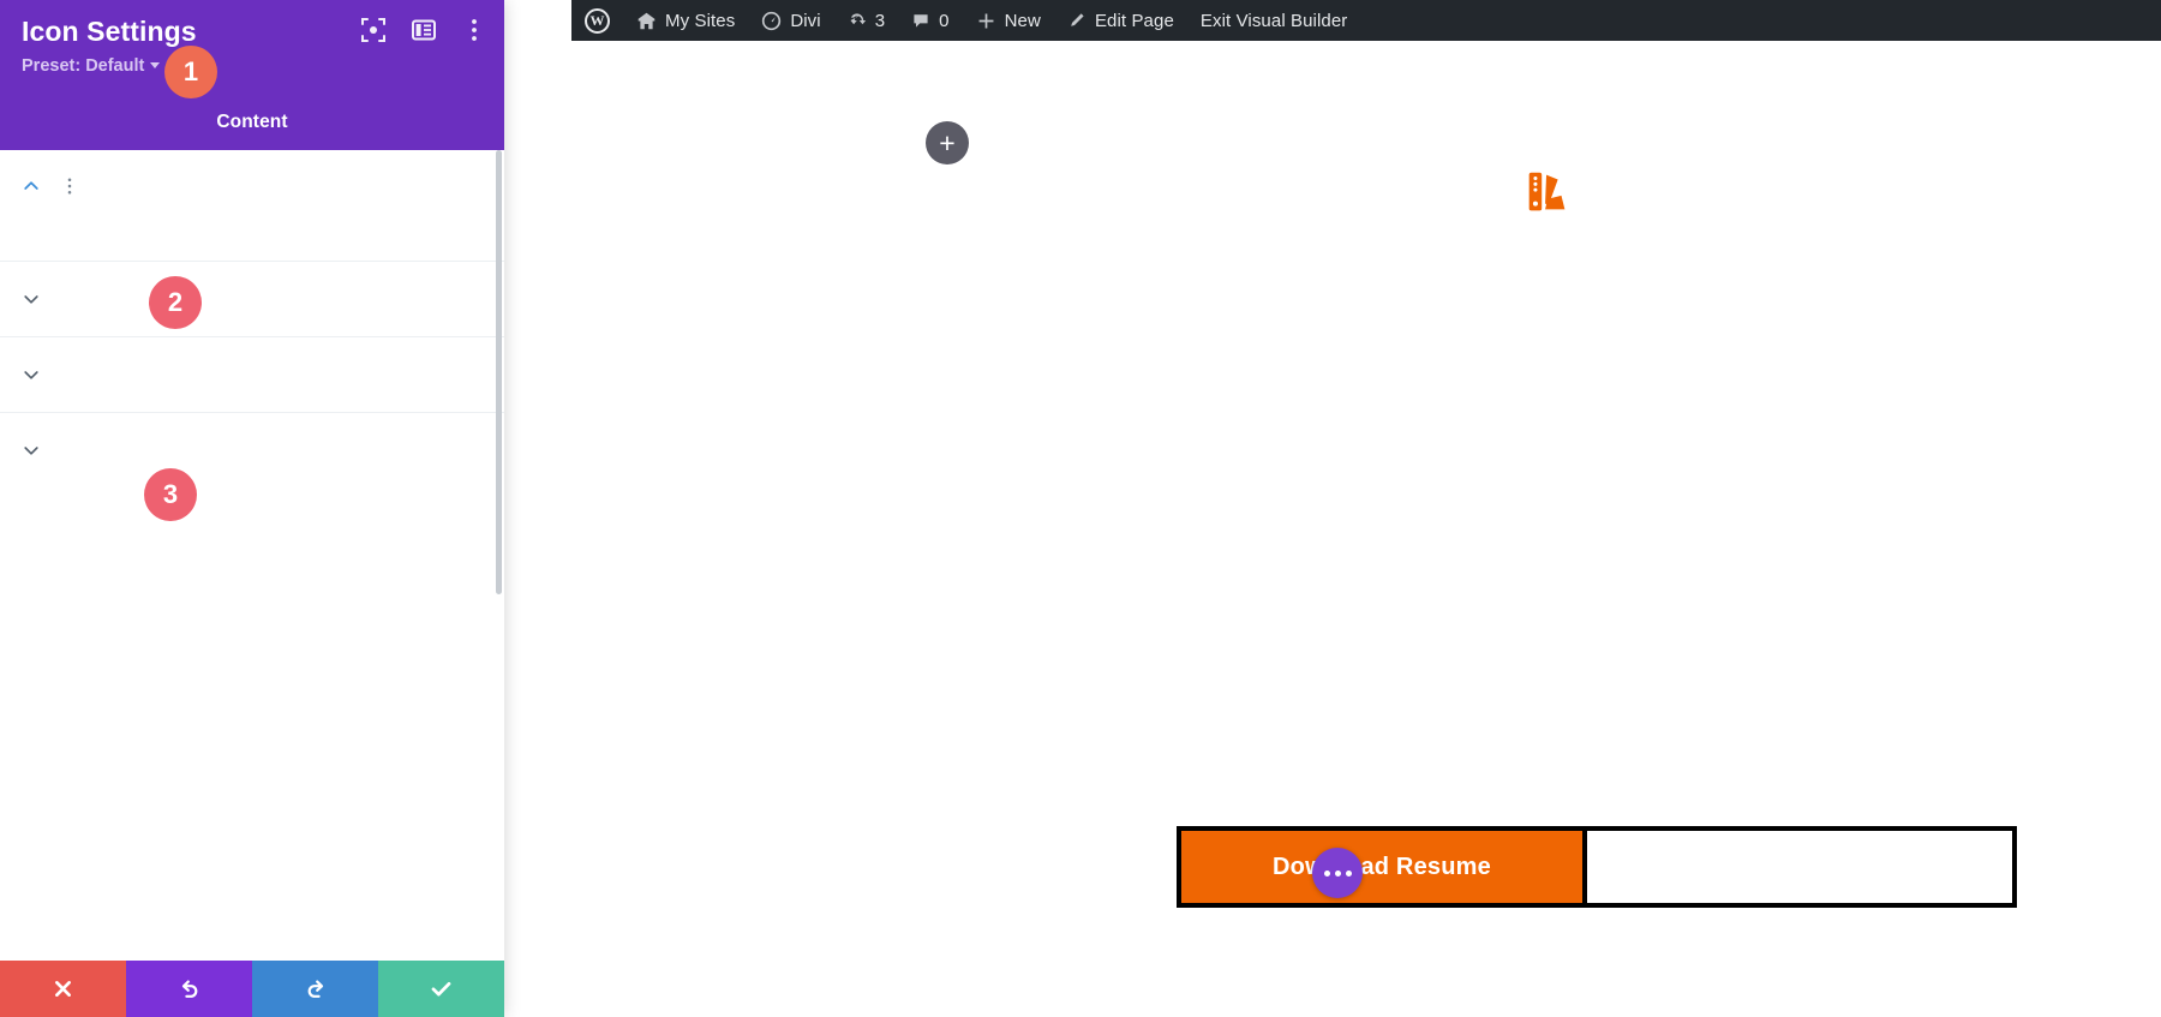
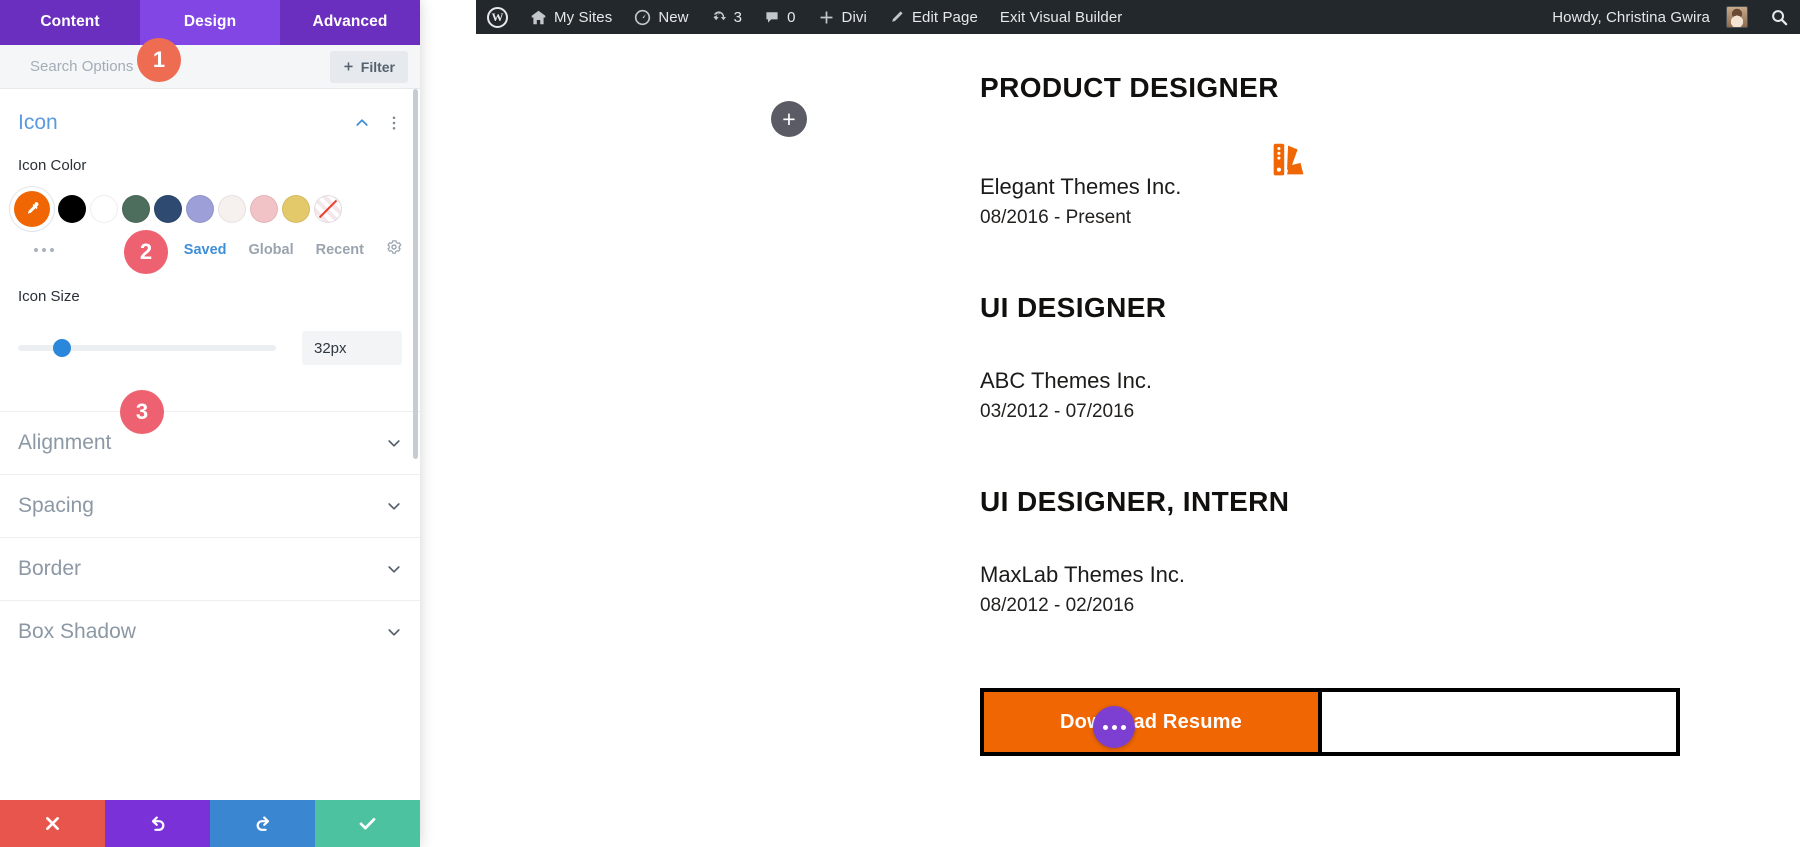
  My Sites
- Divi
+ New
  3
  0
- New
+ Divi
  Edit Page
  Exit Visual Builder
+ Howdy, Christina Gwira
  +
+ PRODUCT DESIGNER
+ Elegant Themes Inc.
+ 08/2016 - Present
+ UI DESIGNER
+ ABC Themes Inc.
+ 03/2012 - 07/2016
+ UI DESIGNER, INTERN
+ MaxLab Themes Inc.
+ 08/2012 - 02/2016
  Doad Resume
- Icon Settings
- Preset: Default
  Content
+ Design
+ Advanced
+ Search Options
+ Filter
+ Icon
+ Icon Color
+ Saved
+ Global
+ Recent
+ Icon Size
+ 32px
+ Alignment
+ Spacing
+ Border
+ Box Shadow
  1
  2
  3
